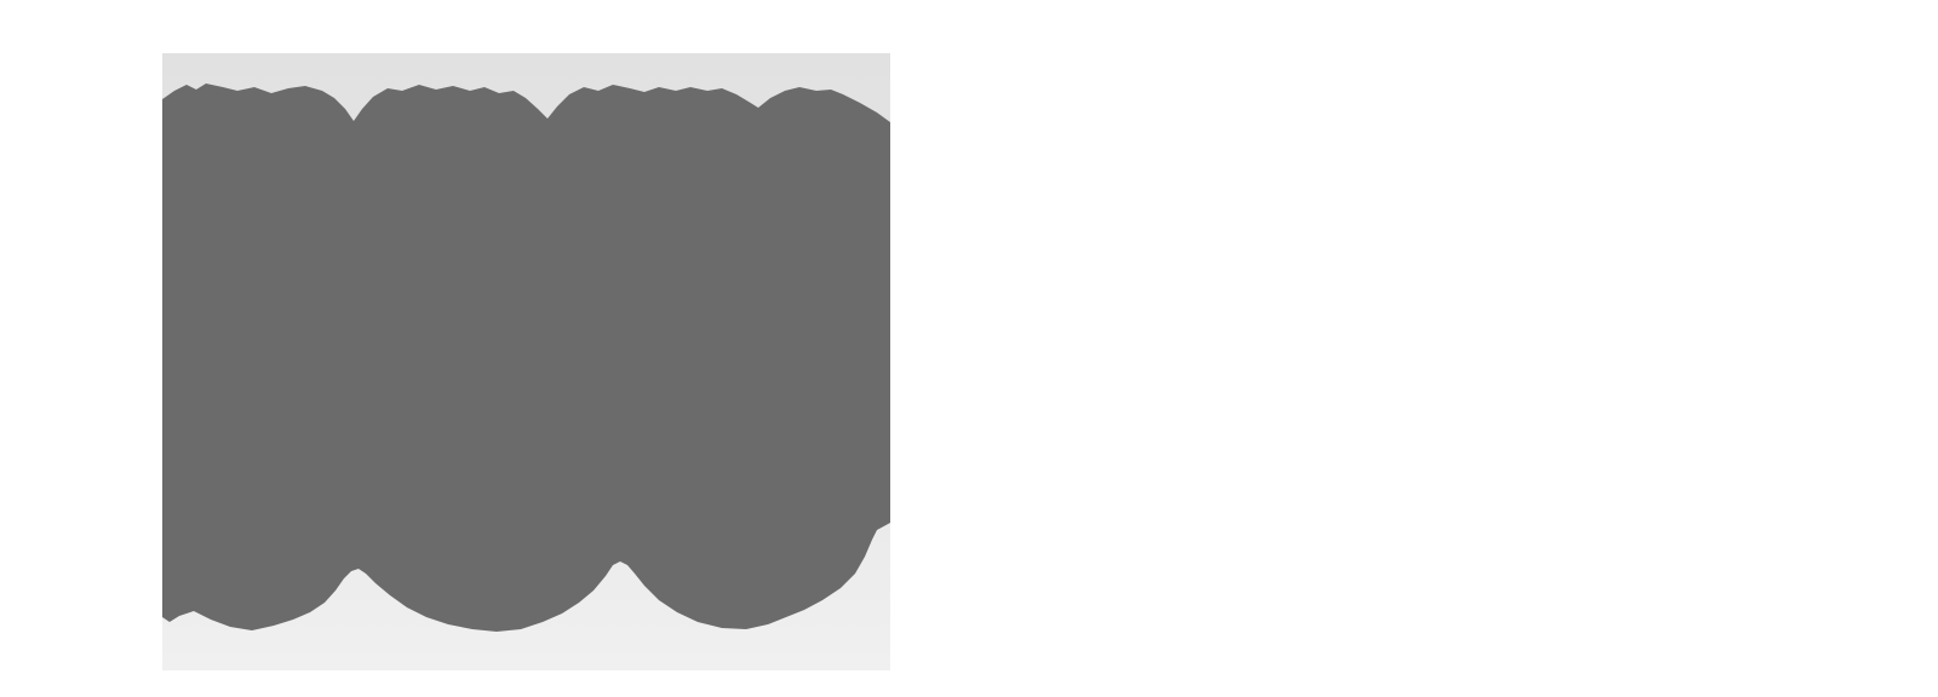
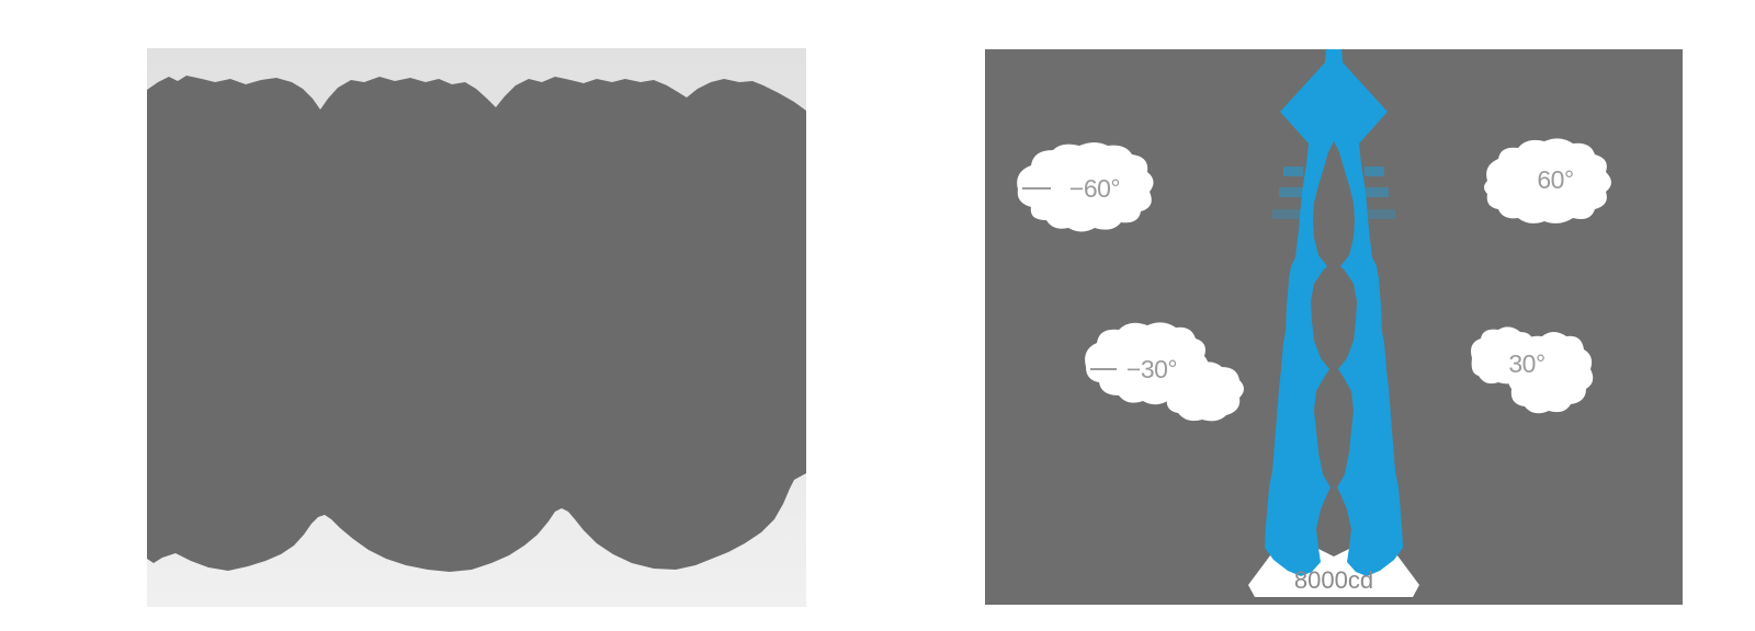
+ −60°
+ 60°
+ −30°
+ 30°
+ 8000cd
